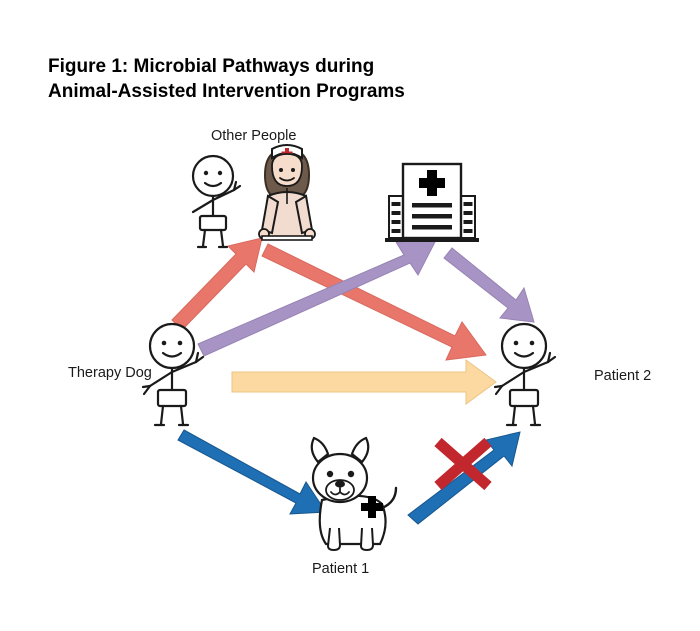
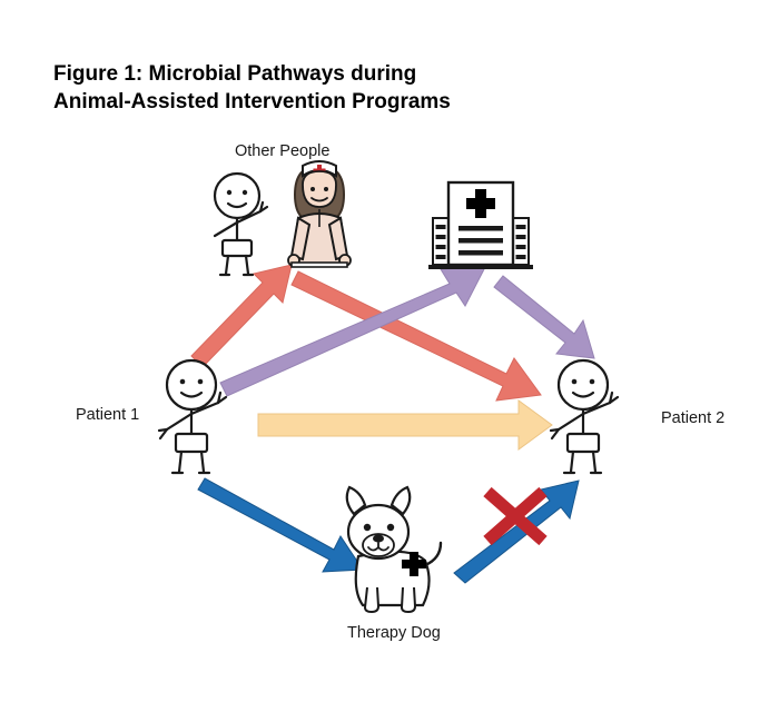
  Figure 1: Microbial Pathways during
  Animal-Assisted Intervention Programs
  Other People
- Therapy Dog
+ Patient 1
  Patient 2
- Patient 1
+ Therapy Dog
